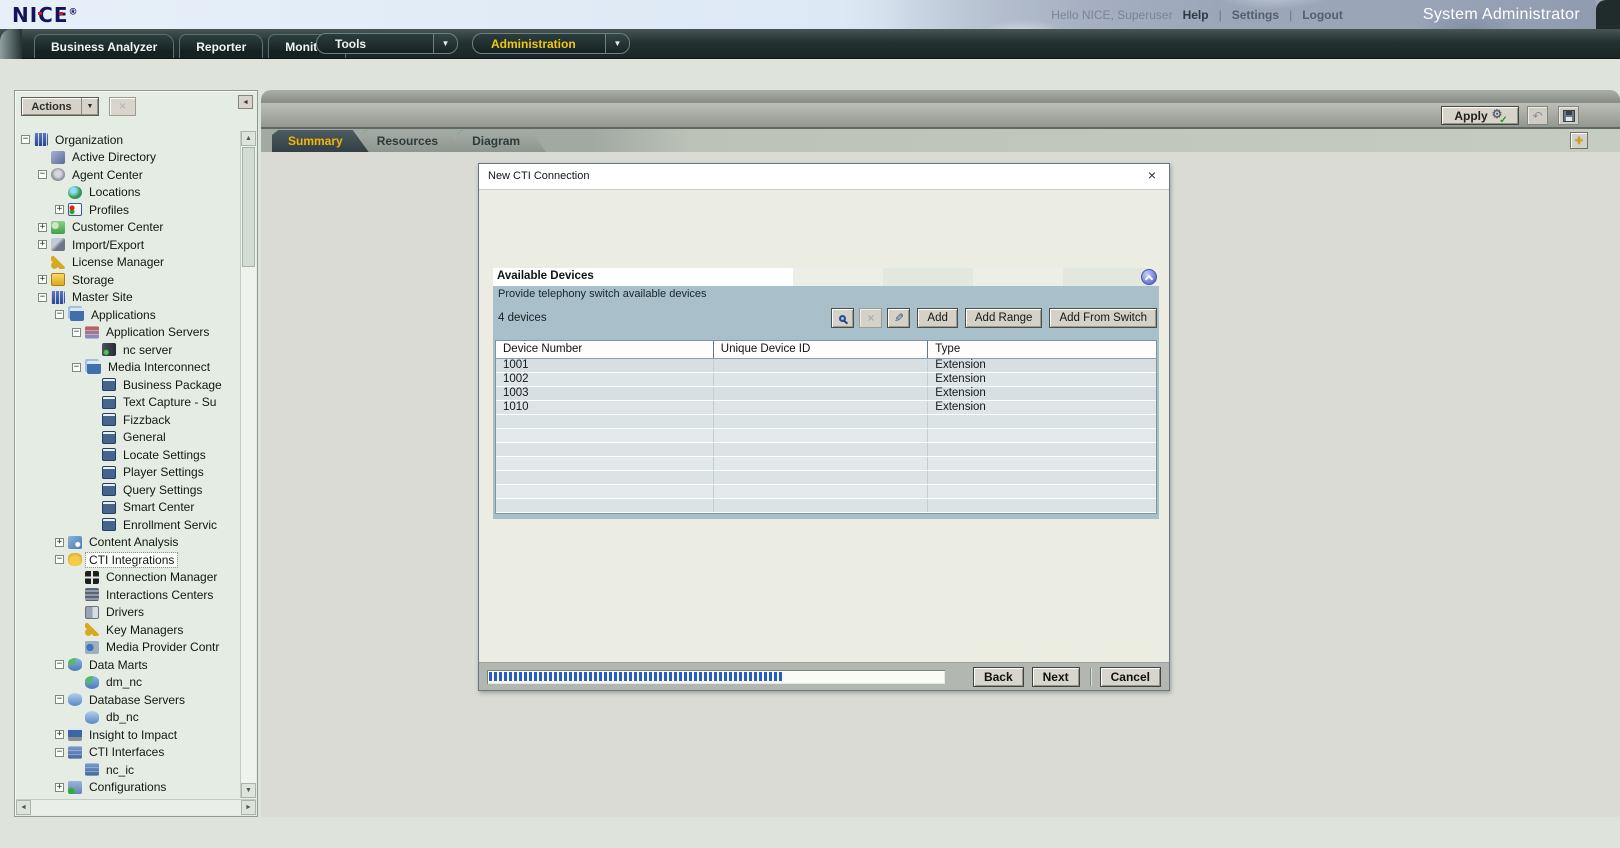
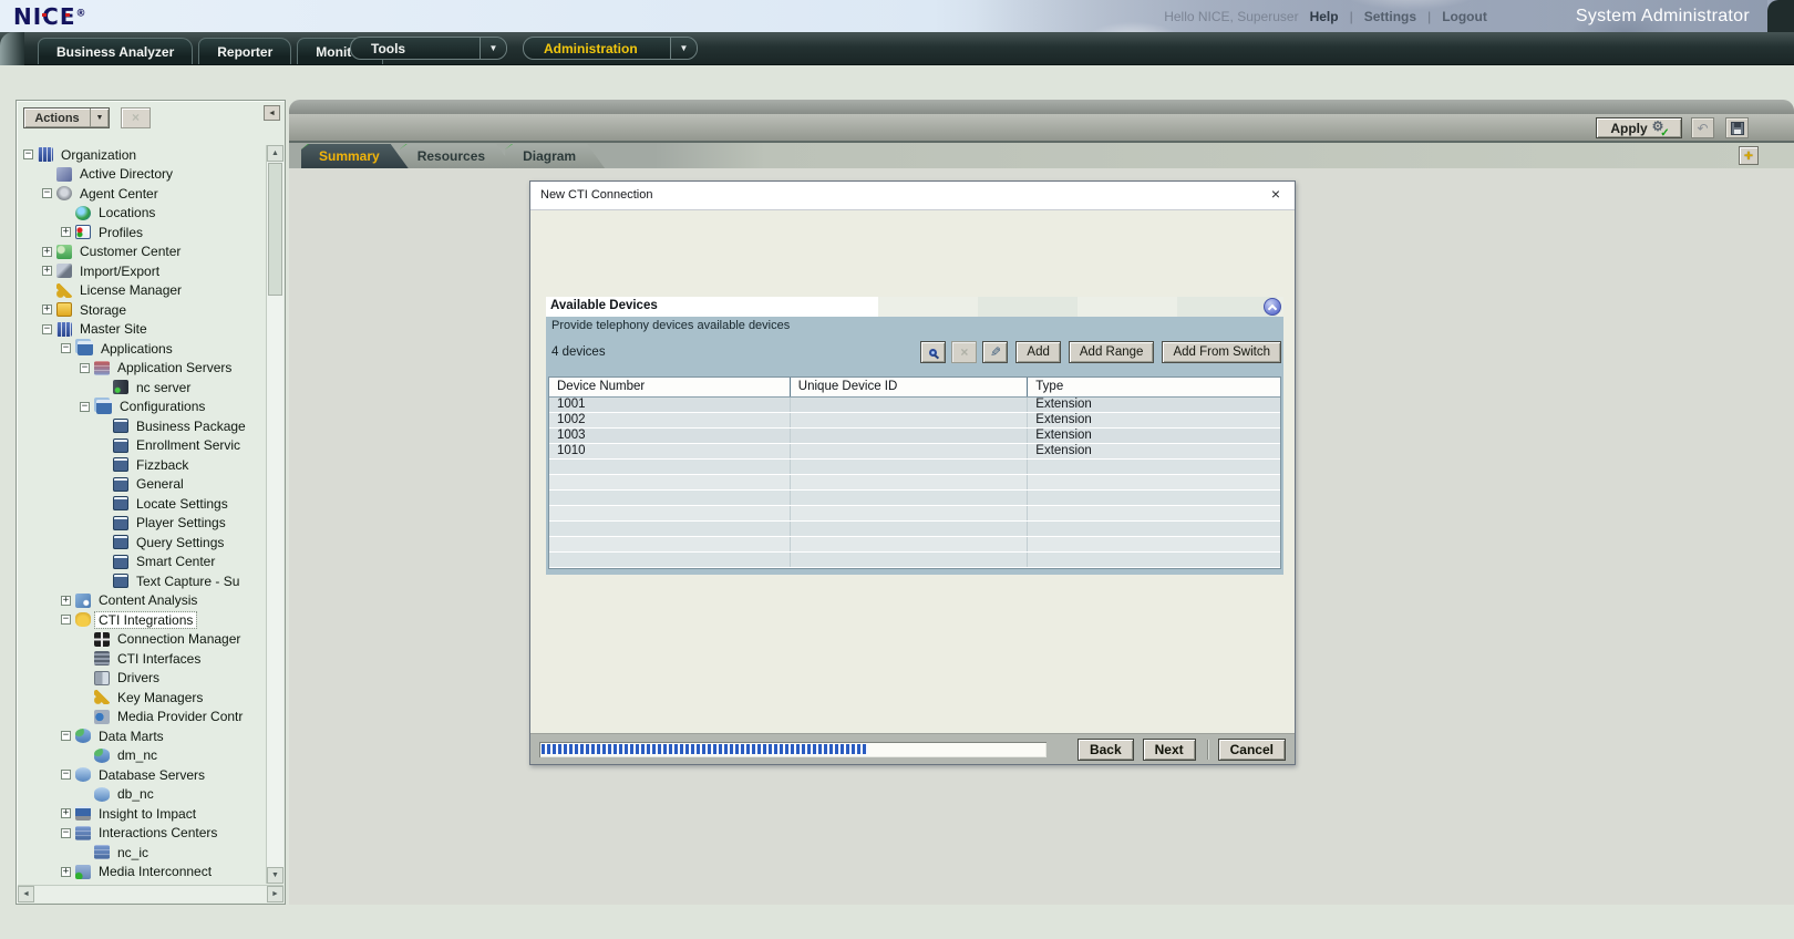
  NICE®
  Hello NICE, Superuser
  Help
  |
  Settings
  |
  Logout
  System Administrator
  Business Analyzer
  Reporter
  Monit
  Tools
  ▼
  Administration
  ▼
  Actions
  ×
  −
  Organization
  Active Directory
  −
  Agent Center
  Locations
  +
  Profiles
  +
  Customer Center
  +
  Import/Export
  License Manager
  +
  Storage
  −
  Master Site
  −
  Applications
  −
  Application Servers
  nc server
  −
- Media Interconnect
+ Configurations
  Business Package
- Text Capture - Su
+ Enrollment Servic
  Fizzback
  General
  Locate Settings
  Player Settings
  Query Settings
  Smart Center
- Enrollment Servic
+ Text Capture - Su
  +
  Content Analysis
  −
  CTI Integrations
  Connection Manager
- Interactions Centers
+ CTI Interfaces
  Drivers
  Key Managers
  Media Provider Contr
  −
  Data Marts
  dm_nc
  −
  Database Servers
  db_nc
  +
  Insight to Impact
  −
- CTI Interfaces
+ Interactions Centers
  nc_ic
  +
- Configurations
+ Media Interconnect
  Apply
  ⚙
  ✓
  ↶
  Summary
  Resources
  Diagram
  +
  New CTI Connection
  ×
  Available Devices
- Provide telephony switch available devices
+ Provide telephony devices available devices
  4 devices
  ×
  Add
  Add Range
  Add From Switch
  Device Number
  Unique Device ID
  Type
  1001
  Extension
  1002
  Extension
  1003
  Extension
  1010
  Extension
  Back
  Next
  Cancel
